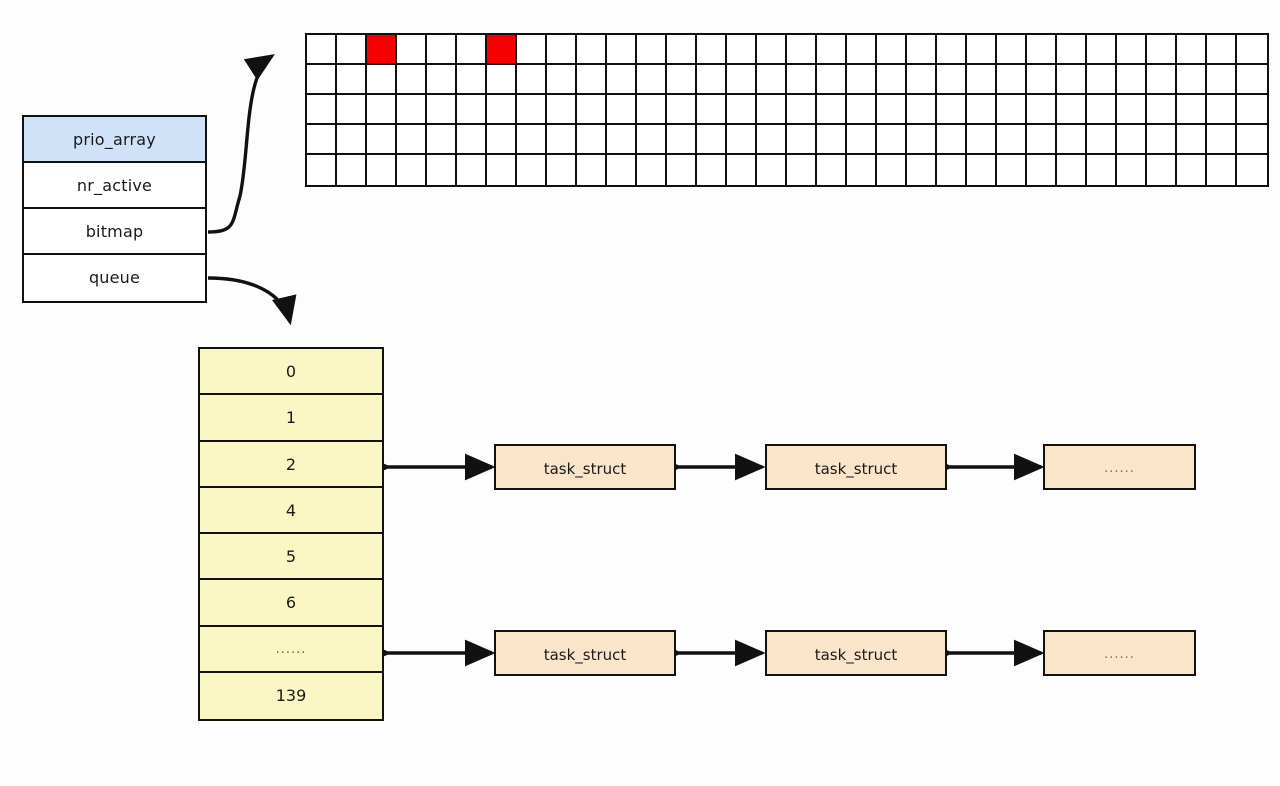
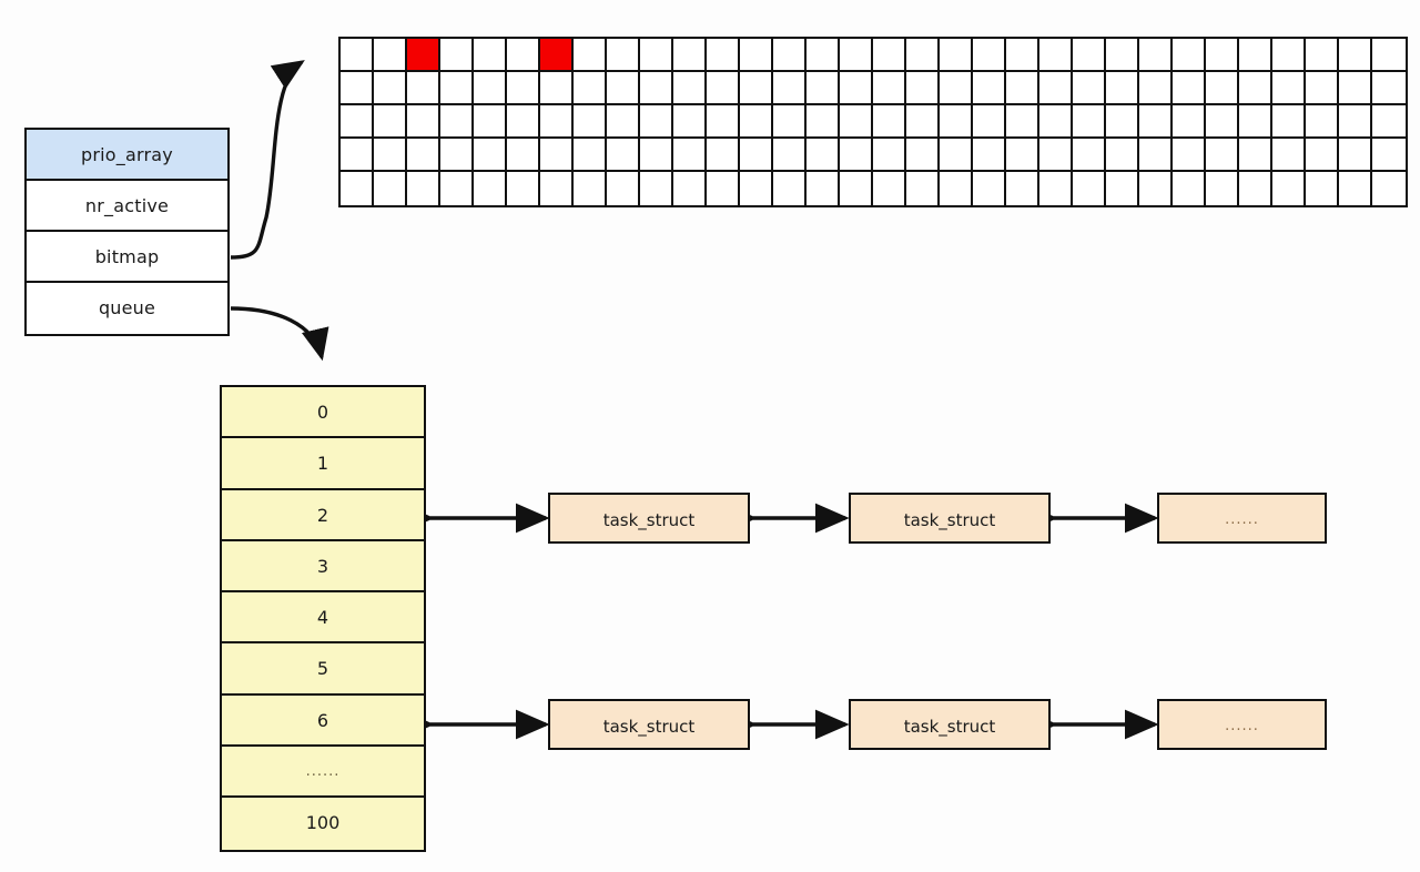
  prio_array
  nr_active
  bitmap
  queue
  0
  1
  2
+ 3
  4
  5
  6
  ......
- 139
+ 100
  task_struct
  task_struct
  ......
  task_struct
  task_struct
  ......
